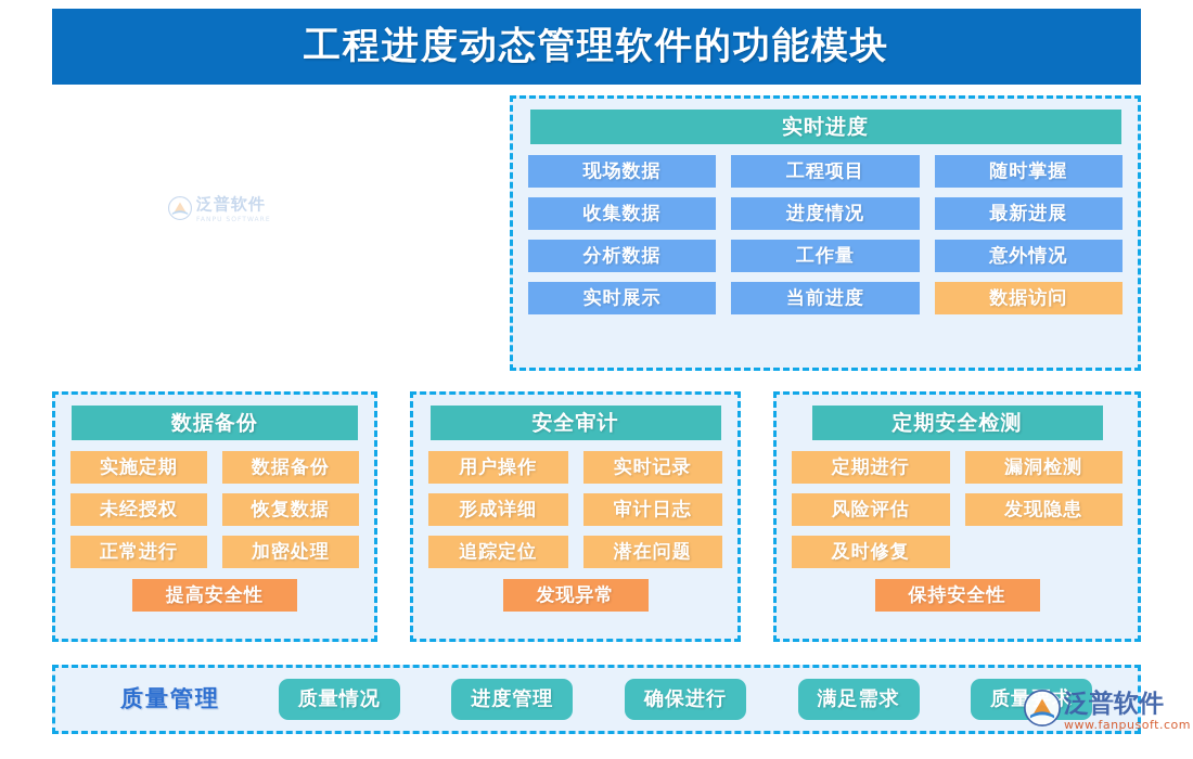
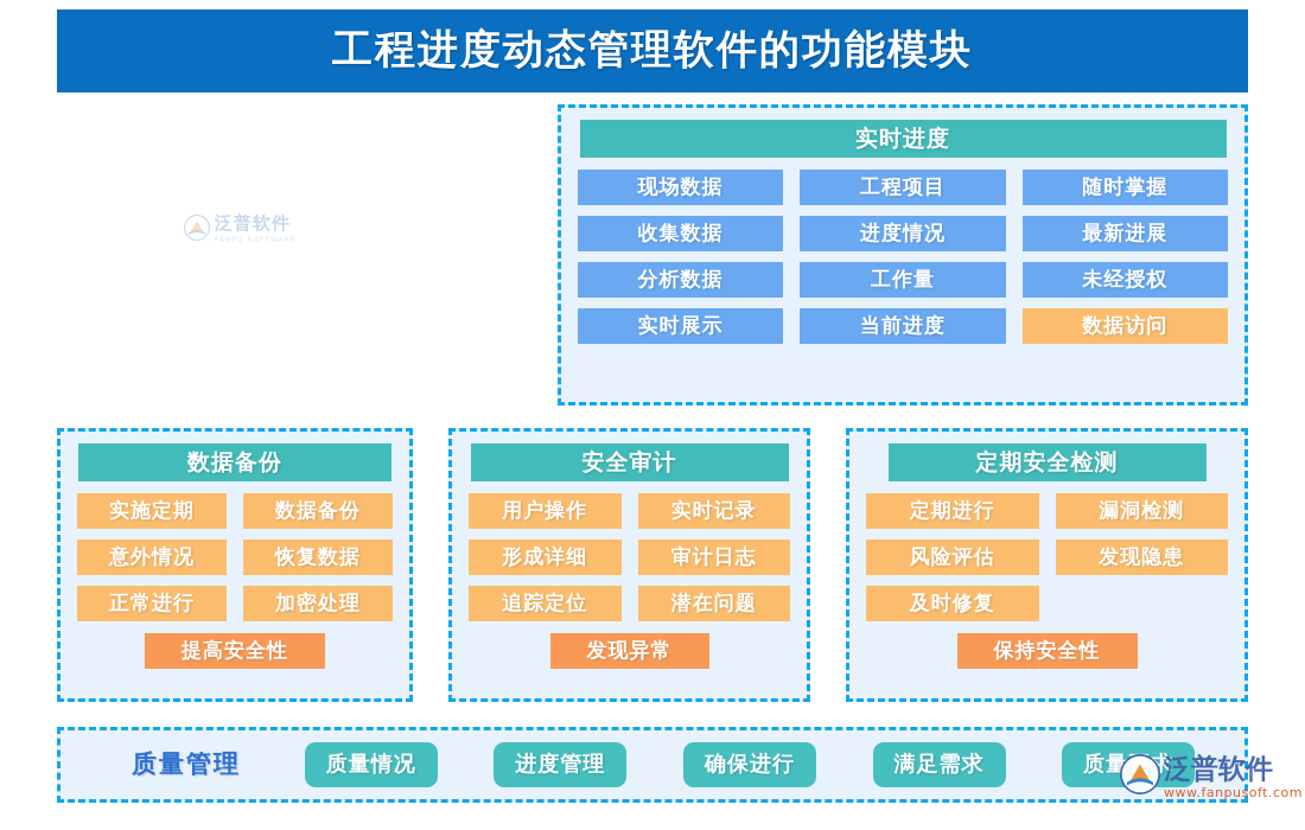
  工程进度动态管理软件的功能模块
  实时进度
  现场数据
  工程项目
  随时掌握
  收集数据
  进度情况
  最新进展
  分析数据
  工作量
- 意外情况
+ 未经授权
  实时展示
  当前进度
  数据访问
  数据备份
  实施定期
  数据备份
- 未经授权
+ 意外情况
  恢复数据
  正常进行
  加密处理
  提高安全性
  安全审计
  用户操作
  实时记录
  形成详细
  审计日志
  追踪定位
  潜在问题
  发现异常
  定期安全检测
  定期进行
  漏洞检测
  风险评估
  发现隐患
  及时修复
  保持安全性
  质量管理
  质量情况
  进度管理
  确保进行
  满足需求
  质量求
  泛普软件
  泛普软件
  www.fanpusoft.com
